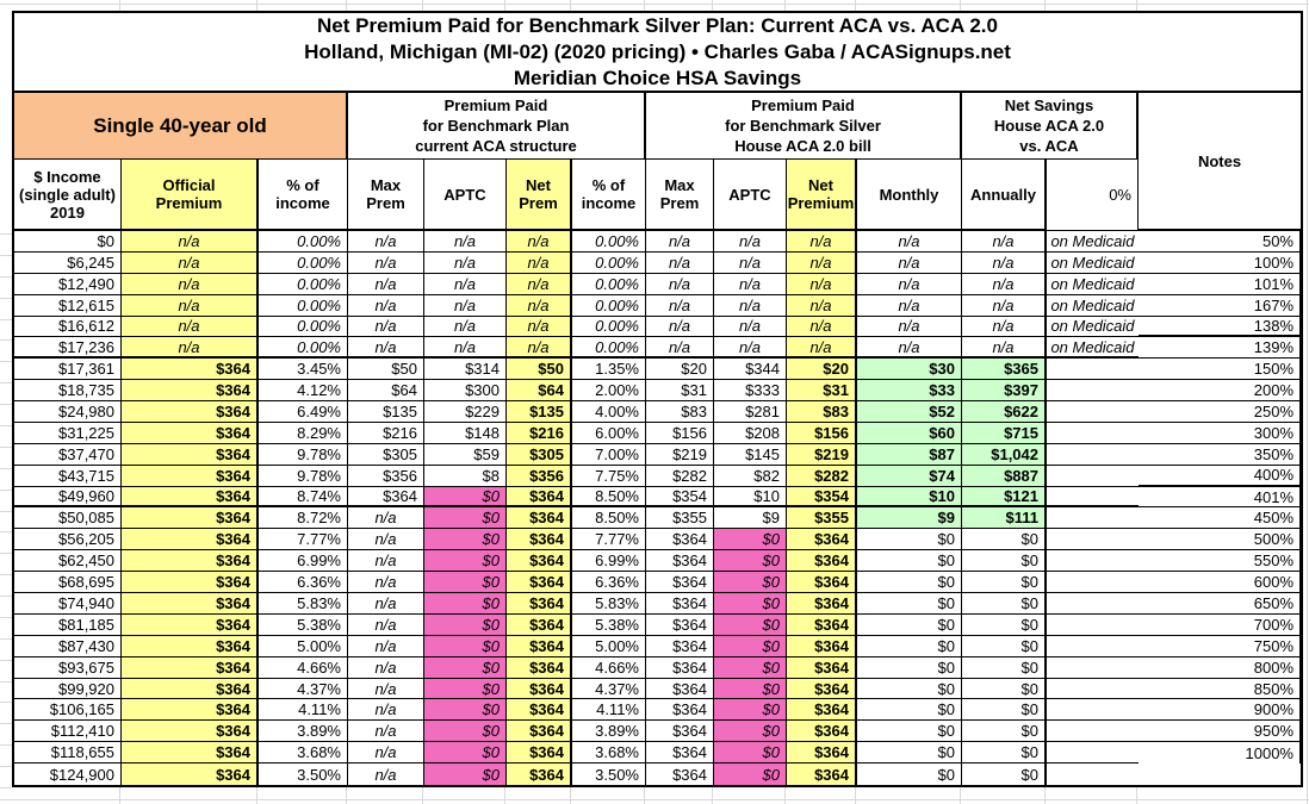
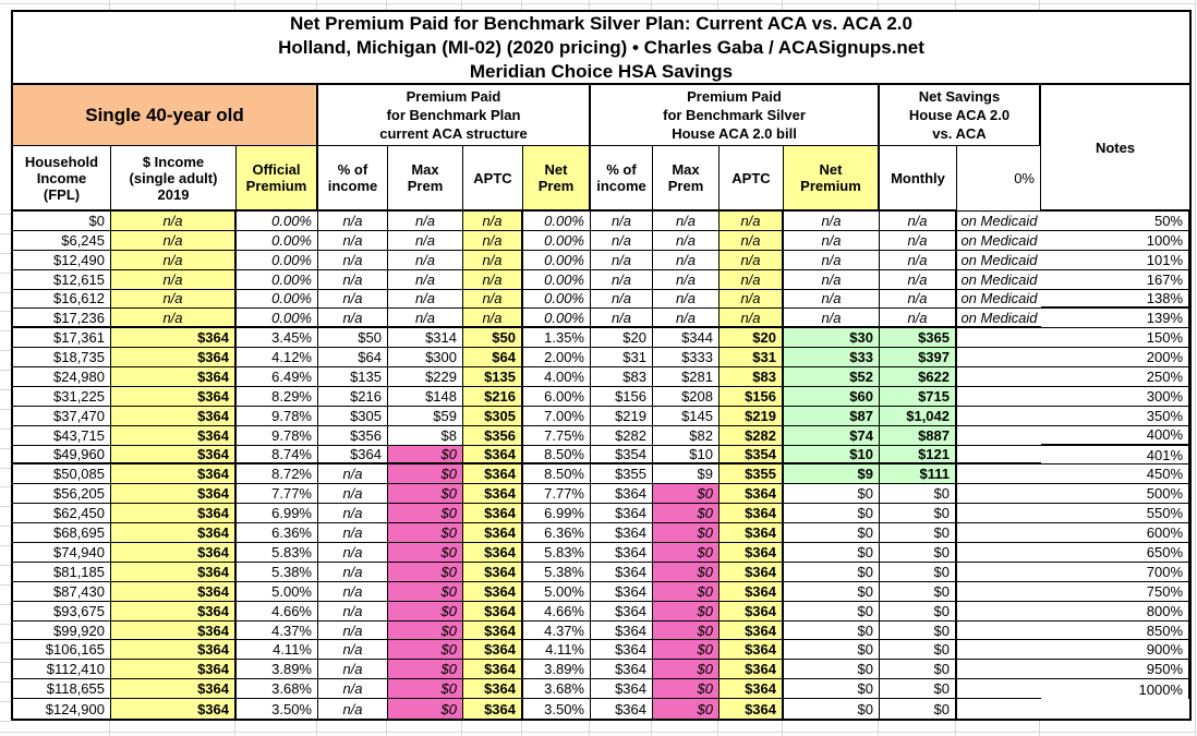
  Net Premium Paid for Benchmark Silver Plan: Current ACA vs. ACA 2.0
  Holland, Michigan (MI-02) (2020 pricing) • Charles Gaba / ACASignups.net
  Meridian Choice HSA Savings
  Single 40-year old
  Premium Paid
  for Benchmark Plan
  current ACA structure
  Premium Paid
  for Benchmark Silver
  House ACA 2.0 bill
  Net Savings
  House ACA 2.0
  vs. ACA
  Notes
+ Household
+ Income
+ (FPL)
  $ Income
  (single adult)
  2019
  Official
  Premium
  % of
  income
  Max
  Prem
  APTC
  Net
  Prem
  % of
  income
  Max
  Prem
  APTC
  Net
  Premium
  Monthly
- Annually
  0%
  $0
  n/a
  0.00%
  n/a
  n/a
  n/a
  0.00%
  n/a
  n/a
  n/a
  n/a
  n/a
  on Medicaid
  50%
  $6,245
  n/a
  0.00%
  n/a
  n/a
  n/a
  0.00%
  n/a
  n/a
  n/a
  n/a
  n/a
  on Medicaid
  100%
  $12,490
  n/a
  0.00%
  n/a
  n/a
  n/a
  0.00%
  n/a
  n/a
  n/a
  n/a
  n/a
  on Medicaid
  101%
  $12,615
  n/a
  0.00%
  n/a
  n/a
  n/a
  0.00%
  n/a
  n/a
  n/a
  n/a
  n/a
  on Medicaid
  167%
  $16,612
  n/a
  0.00%
  n/a
  n/a
  n/a
  0.00%
  n/a
  n/a
  n/a
  n/a
  n/a
  on Medicaid
  138%
  $17,236
  n/a
  0.00%
  n/a
  n/a
  n/a
  0.00%
  n/a
  n/a
  n/a
  n/a
  n/a
  on Medicaid
  139%
  $17,361
  $364
  3.45%
  $50
  $314
  $50
  1.35%
  $20
  $344
  $20
  $30
  $365
  150%
  $18,735
  $364
  4.12%
  $64
  $300
  $64
  2.00%
  $31
  $333
  $31
  $33
  $397
  200%
  $24,980
  $364
  6.49%
  $135
  $229
  $135
  4.00%
  $83
  $281
  $83
  $52
  $622
  250%
  $31,225
  $364
  8.29%
  $216
  $148
  $216
  6.00%
  $156
  $208
  $156
  $60
  $715
  300%
  $37,470
  $364
  9.78%
  $305
  $59
  $305
  7.00%
  $219
  $145
  $219
  $87
  $1,042
  350%
  $43,715
  $364
  9.78%
  $356
  $8
  $356
  7.75%
  $282
  $82
  $282
  $74
  $887
  400%
  $49,960
  $364
  8.74%
  $364
  $0
  $364
  8.50%
  $354
  $10
  $354
  $10
  $121
  401%
  $50,085
  $364
  8.72%
  n/a
  $0
  $364
  8.50%
  $355
  $9
  $355
  $9
  $111
  450%
  $56,205
  $364
  7.77%
  n/a
  $0
  $364
  7.77%
  $364
  $0
  $364
  $0
  $0
  500%
  $62,450
  $364
  6.99%
  n/a
  $0
  $364
  6.99%
  $364
  $0
  $364
  $0
  $0
  550%
  $68,695
  $364
  6.36%
  n/a
  $0
  $364
  6.36%
  $364
  $0
  $364
  $0
  $0
  600%
  $74,940
  $364
  5.83%
  n/a
  $0
  $364
  5.83%
  $364
  $0
  $364
  $0
  $0
  650%
  $81,185
  $364
  5.38%
  n/a
  $0
  $364
  5.38%
  $364
  $0
  $364
  $0
  $0
  700%
  $87,430
  $364
  5.00%
  n/a
  $0
  $364
  5.00%
  $364
  $0
  $364
  $0
  $0
  750%
  $93,675
  $364
  4.66%
  n/a
  $0
  $364
  4.66%
  $364
  $0
  $364
  $0
  $0
  800%
  $99,920
  $364
  4.37%
  n/a
  $0
  $364
  4.37%
  $364
  $0
  $364
  $0
  $0
  850%
  $106,165
  $364
  4.11%
  n/a
  $0
  $364
  4.11%
  $364
  $0
  $364
  $0
  $0
  900%
  $112,410
  $364
  3.89%
  n/a
  $0
  $364
  3.89%
  $364
  $0
  $364
  $0
  $0
  950%
  $118,655
  $364
  3.68%
  n/a
  $0
  $364
  3.68%
  $364
  $0
  $364
  $0
  $0
  1000%
  $124,900
  $364
  3.50%
  n/a
  $0
  $364
  3.50%
  $364
  $0
  $364
  $0
  $0
